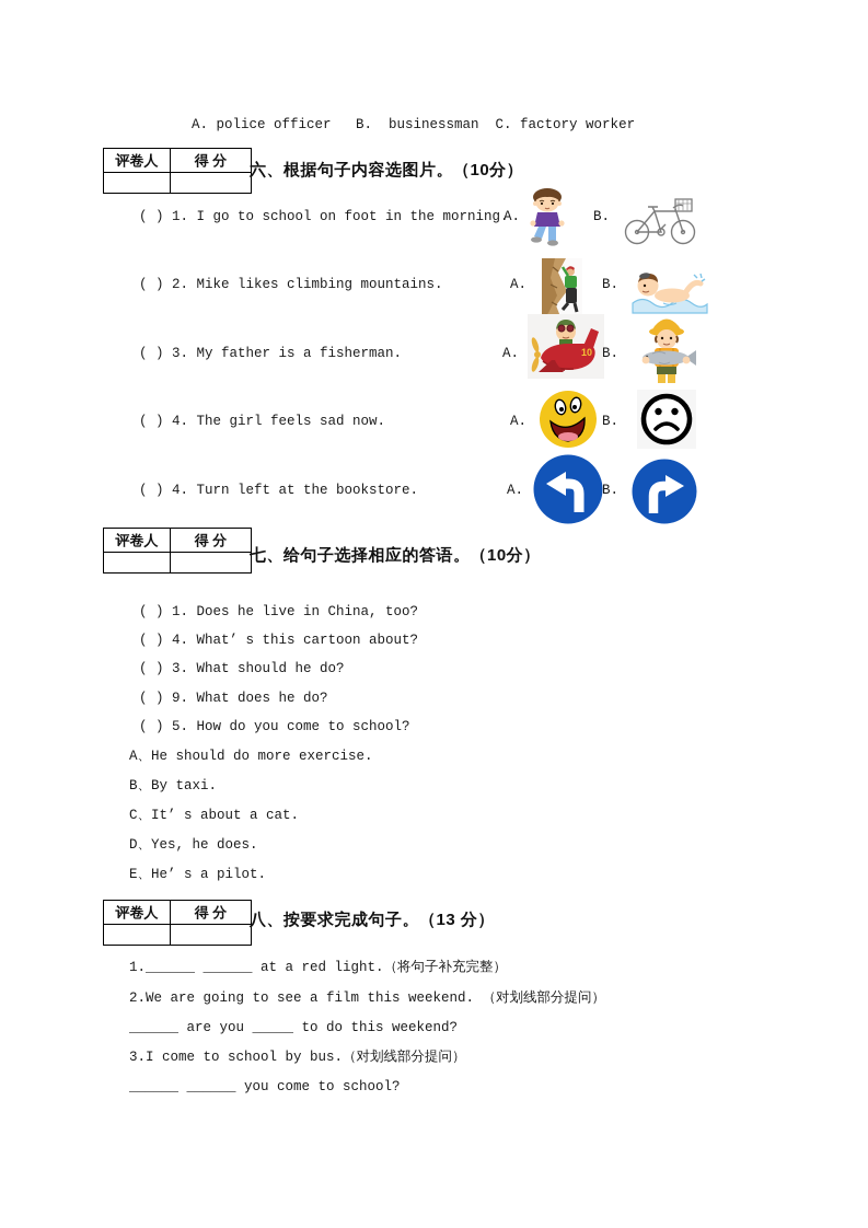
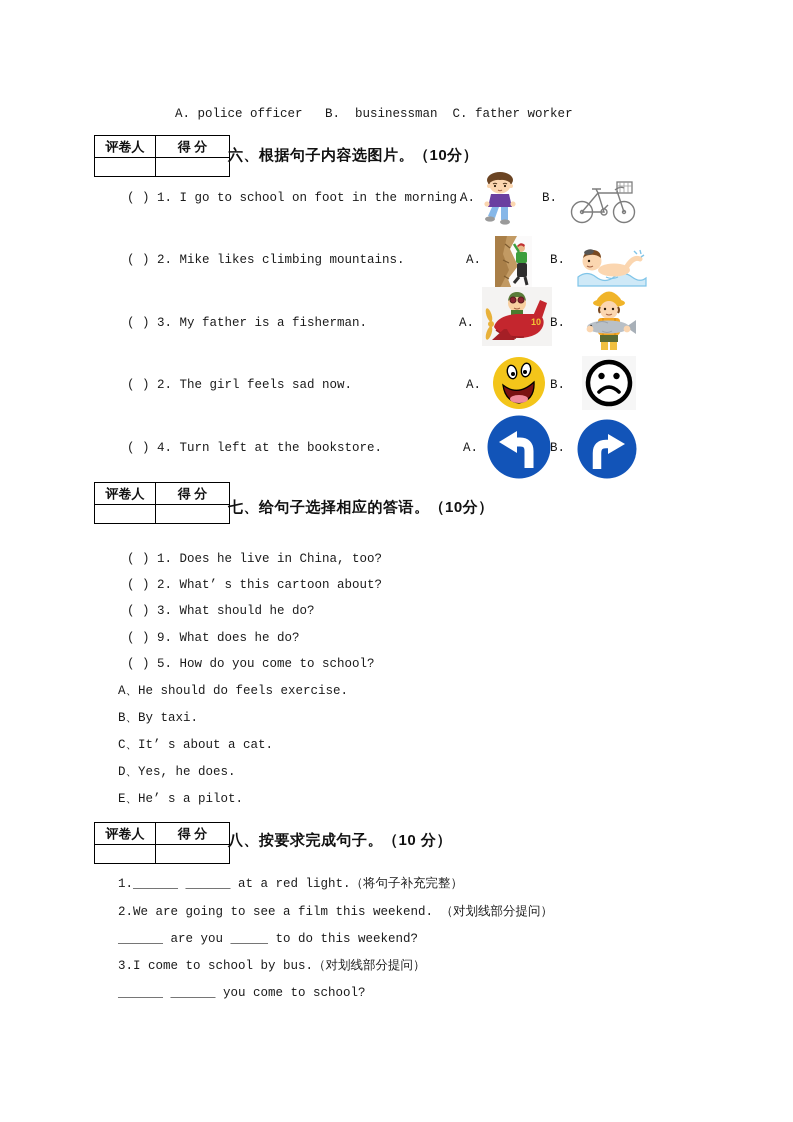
- A. police officer B. businessman C. factory worker
+ A. police officer B. businessman C. father worker
  评卷人
  得 分
  六、根据句子内容选图片。（10分）
  ( ) 1. I go to school on foot in the morning.
  A.
  B.
  ( ) 2. Mike likes climbing mountains.
  A.
  B.
  ( ) 3. My father is a fisherman.
  A.
  10
  B.
- ( ) 4. The girl feels sad now.
+ ( ) 2. The girl feels sad now.
  A.
  B.
  ( ) 4. Turn left at the bookstore.
  A.
  B.
  评卷人
  得 分
  七、给句子选择相应的答语。（10分）
  ( ) 1. Does he live in China, too?
- ( ) 4. What’ s this cartoon about?
+ ( ) 2. What’ s this cartoon about?
  ( ) 3. What should he do?
  ( ) 9. What does he do?
  ( ) 5. How do you come to school?
- A、He should do more exercise.
+ A、He should do feels exercise.
  B、By taxi.
  C、It’ s about a cat.
  D、Yes, he does.
  E、He’ s a pilot.
  评卷人
  得 分
- 八、按要求完成句子。（13 分）
+ 八、按要求完成句子。（10 分）
  1.______ ______ at a red light.（将句子补充完整）
  2.We are going to see a film this weekend. （对划线部分提问）
  ______ are you _____ to do this weekend?
  3.I come to school by bus.（对划线部分提问）
  ______ ______ you come to school?
